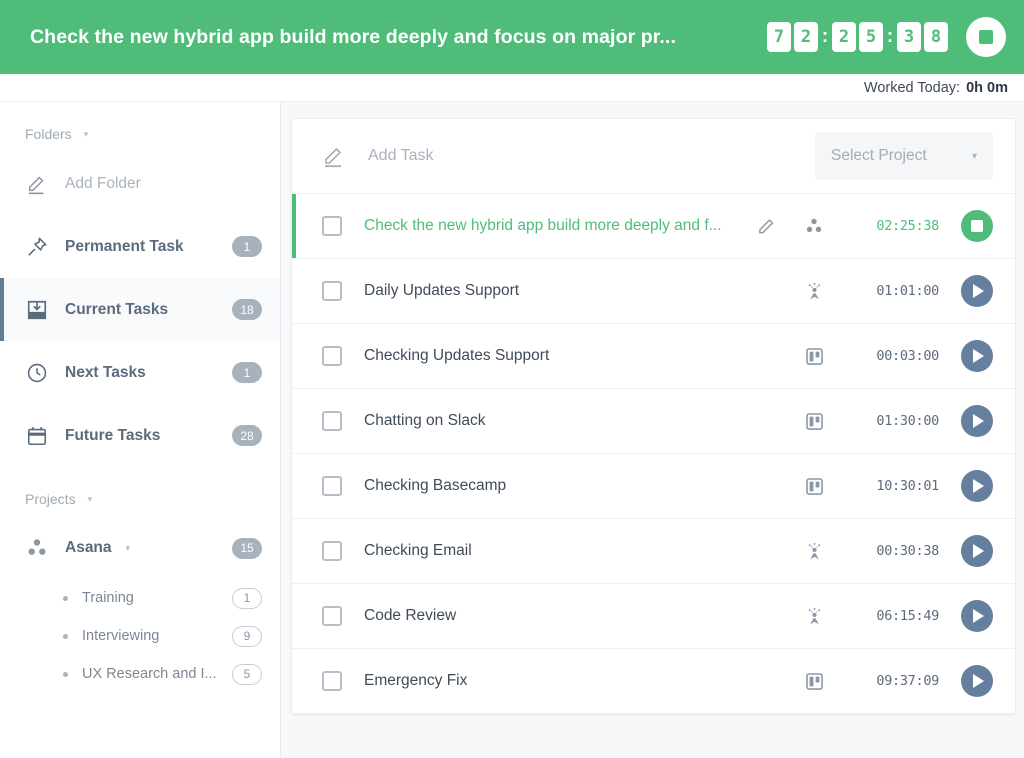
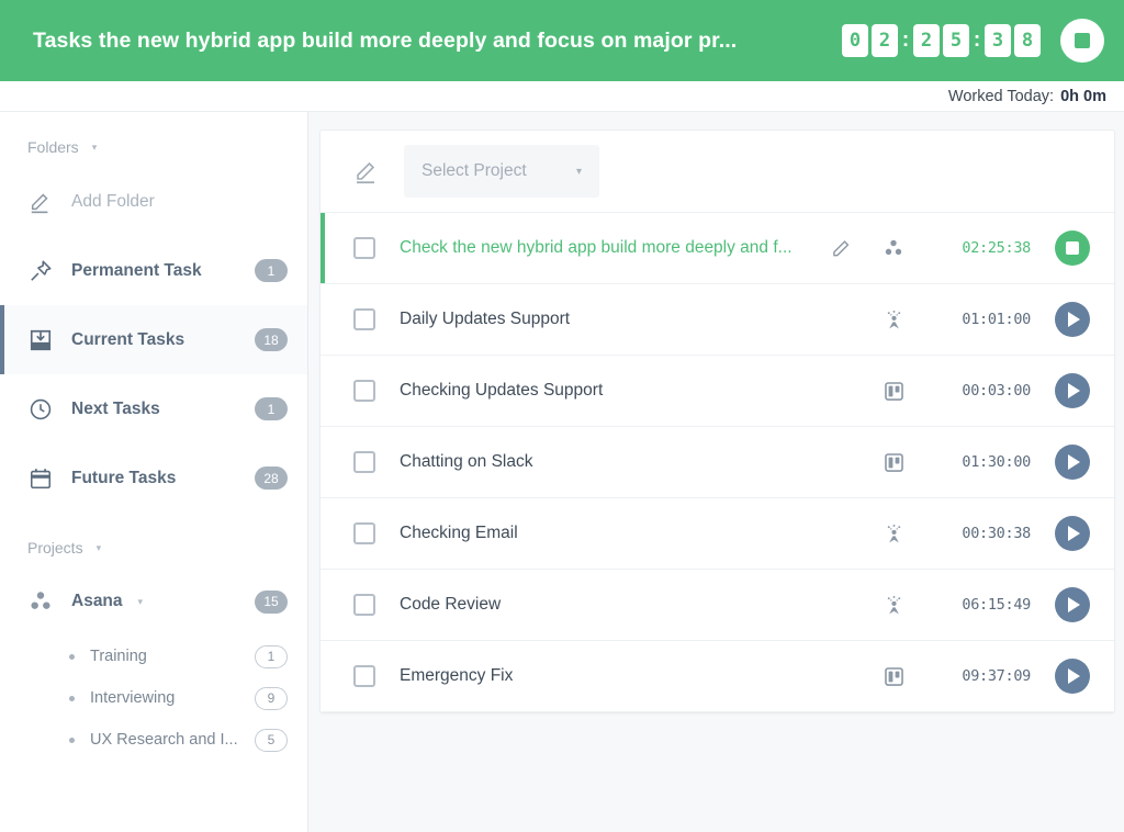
- Check the new hybrid app build more deeply and focus on major pr...
+ Tasks the new hybrid app build more deeply and focus on major pr...
- 7
+ 0
  2
  :
  2
  5
  :
  3
  8
  Worked Today:
  0h 0m
  Folders
  ▾
  Add Folder
  Permanent Task
  1
  Current Tasks
  18
  Next Tasks
  1
  Future Tasks
  28
  Projects
  ▾
  Asana
  ▾
  15
  Training
  1
  Interviewing
  9
  UX Research and I...
  5
- Add Task
  Select Project
  ▾
  Check the new hybrid app build more deeply and f...
  02:25:38
  Daily Updates Support
  01:01:00
  Checking Updates Support
  00:03:00
  Chatting on Slack
  01:30:00
- Checking Basecamp
- 10:30:01
  Checking Email
  00:30:38
  Code Review
  06:15:49
  Emergency Fix
  09:37:09
